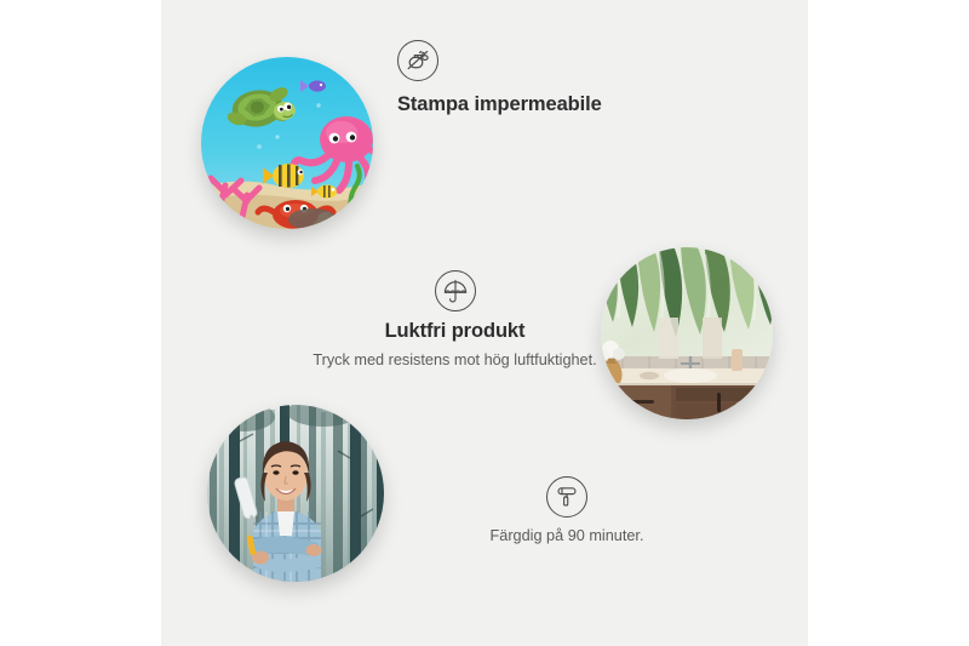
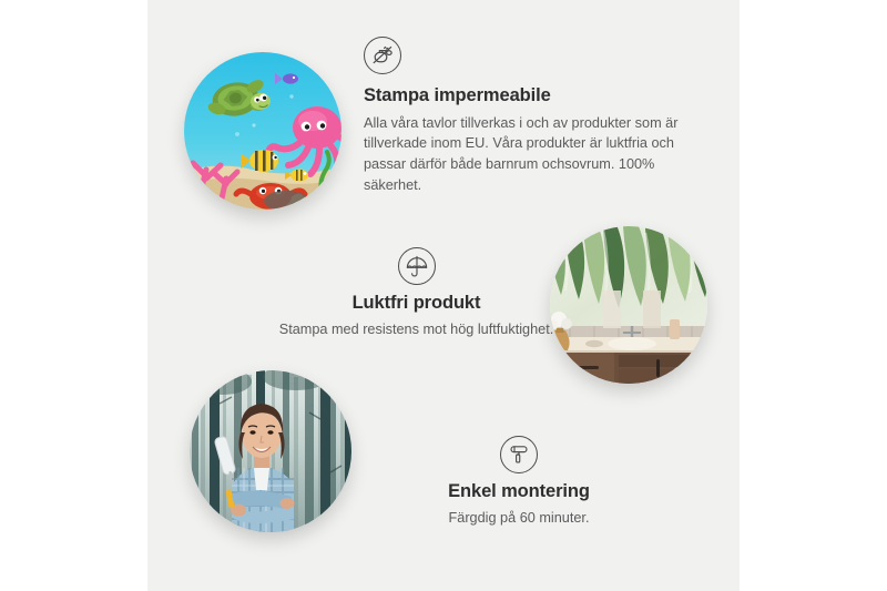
  Stampa impermeabile
+ Alla våra tavlor tillverkas i och av produkter som är tillverkade inom EU. Våra produkter är luktfria och passar därför både barnrum ochsovrum. 100% säkerhet.
  Luktfri produkt
- Tryck med resistens mot hög luftfuktighet.
+ Stampa med resistens mot hög luftfuktighet.
+ Enkel montering
- Färgdig på 90 minuter.
+ Färgdig på 60 minuter.
